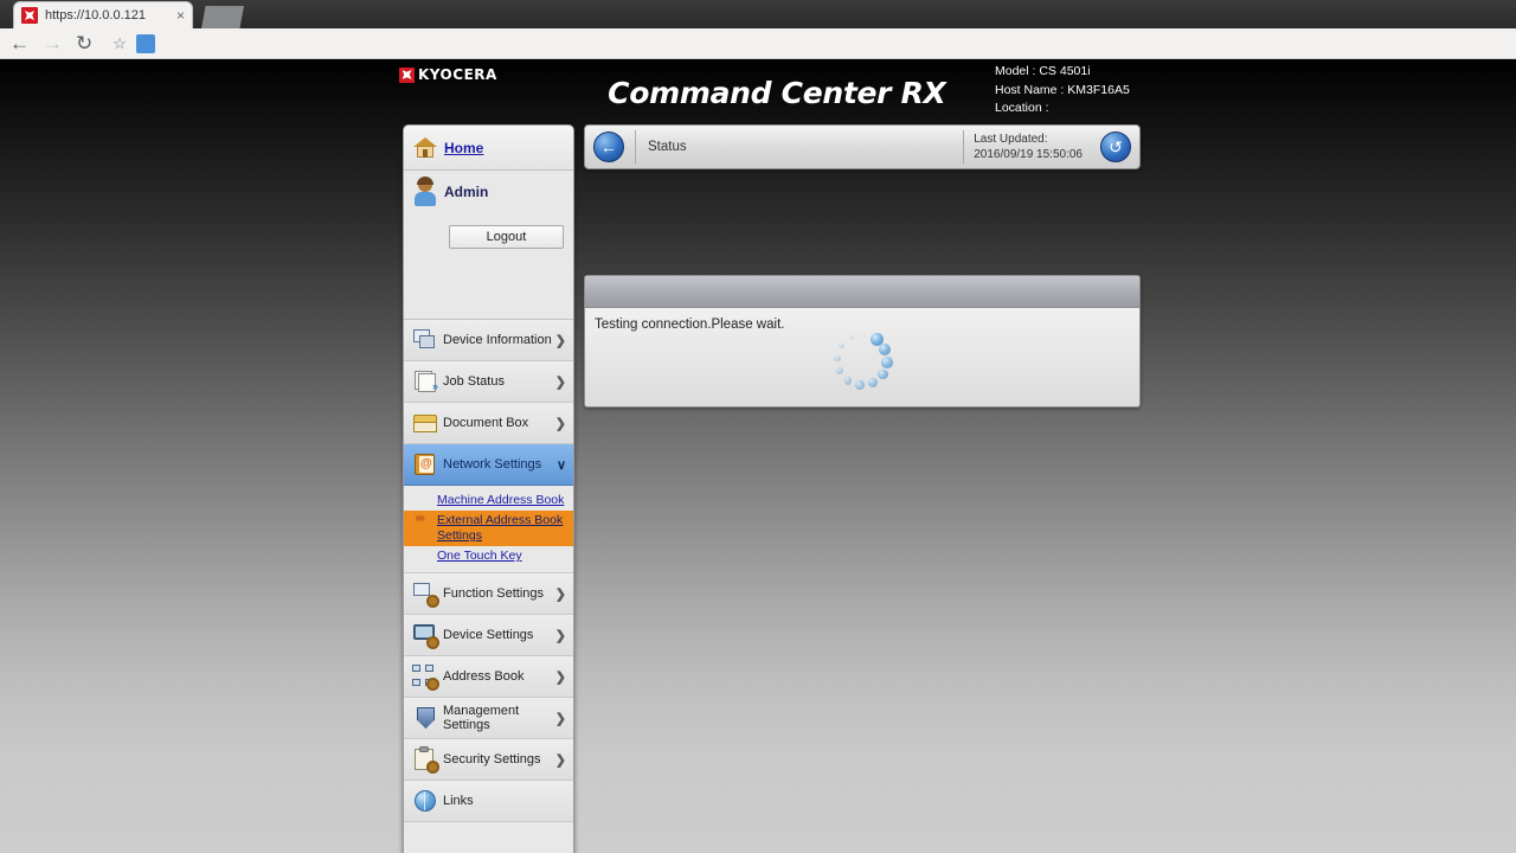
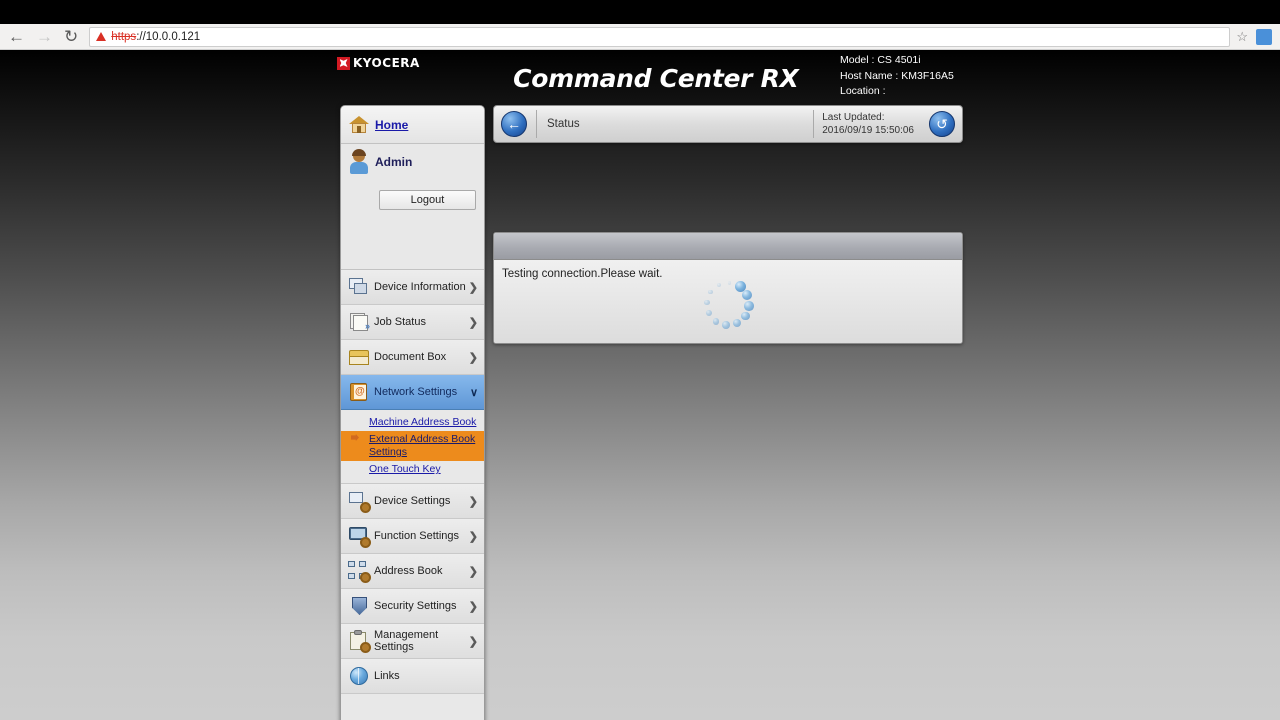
- https://10.0.0.121
- ×
  ←
  →
  ↻
+ https
+ ://10.0.0.121
  ☆
  KYOCERA
  Command Center RX
  Model : CS 4501i
  Host Name : KM3F16A5
  Location :
  Home
  Admin
  Logout
  Device Information
  ❯
  »
  Job Status
  ❯
  Document Box
  ❯
  @
  Network Settings
  ∨
  Machine Address Book
  External Address Book Settings
  One Touch Key
- Function Settings
+ Device Settings
  ❯
- Device Settings
+ Function Settings
  ❯
  Address Book
  ❯
- Management Settings
+ Security Settings
  ❯
- Security Settings
+ Management Settings
  ❯
  Links
  ←
  Status
  Last Updated:
  2016/09/19 15:50:06
  ↺
  Testing connection.Please wait.
